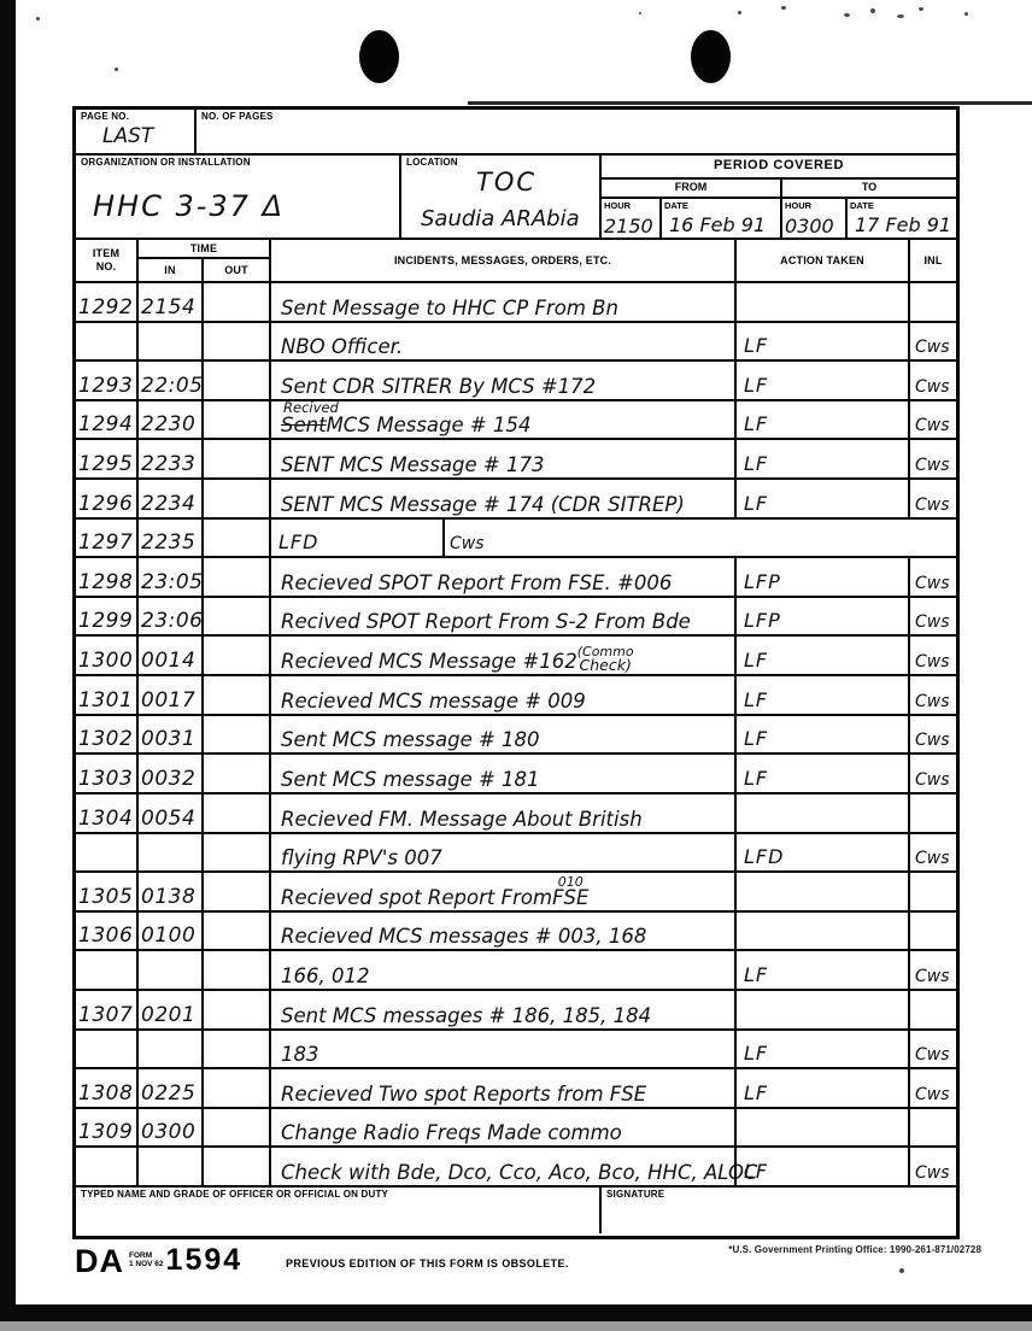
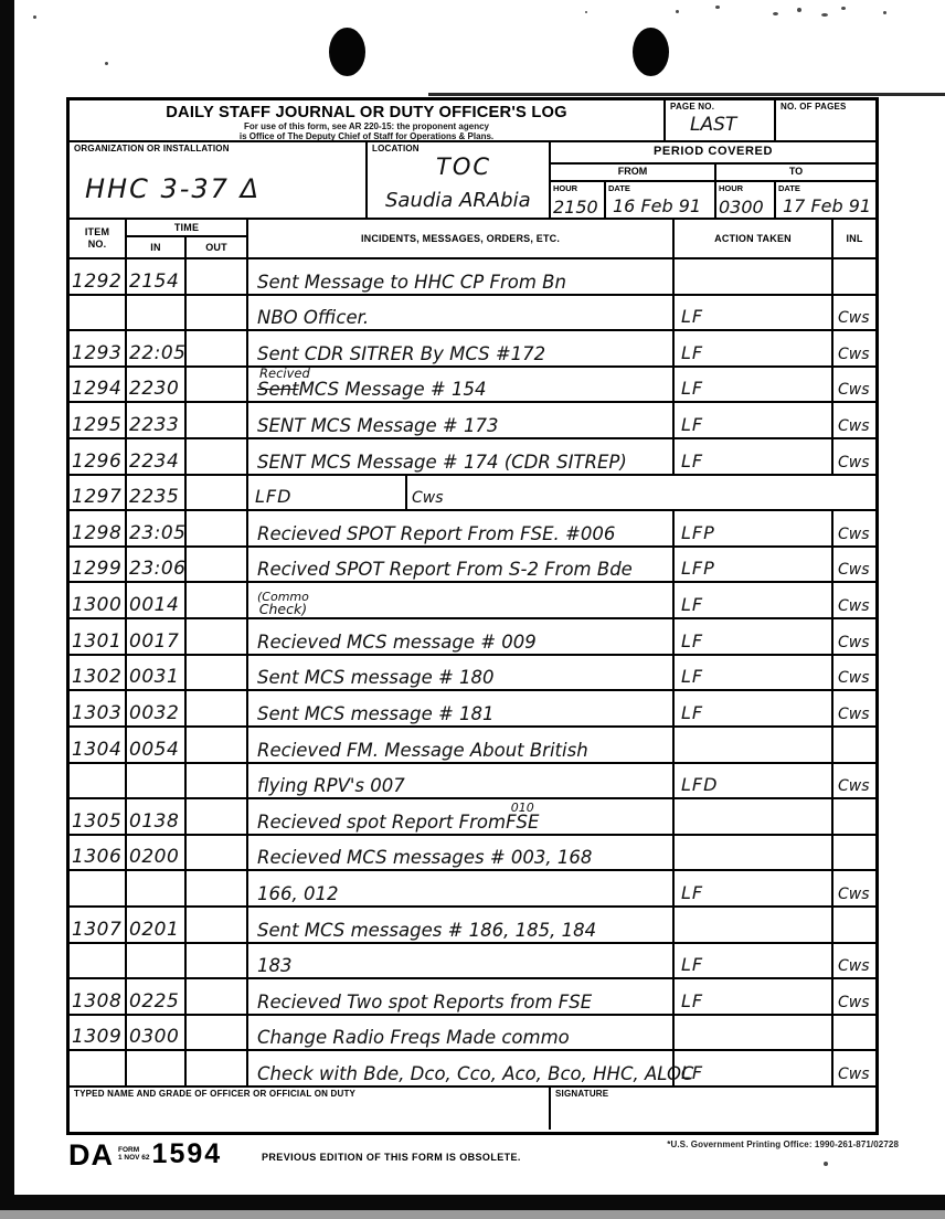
+ DAILY STAFF JOURNAL OR DUTY OFFICER'S LOG
+ For use of this form, see AR 220-15: the proponent agency
+ is Office of The Deputy Chief of Staff for Operations & Plans.
  PAGE NO.
  LAST
  NO. OF PAGES
  ORGANIZATION OR INSTALLATION
  HHC 3-37 Δ
  LOCATION
  TOC
  Saudia ARAbia
  PERIOD COVERED
  FROM
  HOUR
  2150
  DATE
  16 Feb 91
  TO
  HOUR
  0300
  DATE
  17 Feb 91
  ITEM
  NO.
  TIME
  IN
  OUT
  INCIDENTS, MESSAGES, ORDERS, ETC.
  ACTION TAKEN
  INL
  1292
  2154
  Sent Message to HHC CP From Bn
  NBO Officer.
  LF
  Cws
  1293
  22:05
  Sent CDR SITRER By MCS #172
  LF
  Cws
  1294
  2230
  Recived
  Sent
  MCS Message # 154
  LF
  Cws
  1295
  2233
  SENT MCS Message # 173
  LF
  Cws
  1296
  2234
  SENT MCS Message # 174 (CDR SITREP)
  LF
  Cws
  1297
  2235
  LFD
  Cws
  1298
  23:05
  Recieved SPOT Report From FSE. #006
  LFP
  Cws
  1299
  23:06
  Recived SPOT Report From S-2 From Bde
  LFP
  Cws
  1300
  0014
- Recieved MCS Message #162
  (Commo
  Check)
  LF
  Cws
  1301
  0017
  Recieved MCS message # 009
  LF
  Cws
  1302
  0031
  Sent MCS message # 180
  LF
  Cws
  1303
  0032
  Sent MCS message # 181
  LF
  Cws
  1304
  0054
  Recieved FM. Message About British
  flying RPV's 007
  LFD
  Cws
  1305
  0138
  Recieved spot Report From
  010
  FSE
  1306
- 0100
+ 0200
  Recieved MCS messages # 003, 168
  166, 012
  LF
  Cws
  1307
  0201
  Sent MCS messages # 186, 185, 184
  183
  LF
  Cws
  1308
  0225
  Recieved Two spot Reports from FSE
  LF
  Cws
  1309
  0300
  Change Radio Freqs Made commo
  Check with Bde, Dco, Cco, Aco, Bco, HHC, ALOC
  LF
  Cws
  TYPED NAME AND GRADE OF OFFICER OR OFFICIAL ON DUTY
  SIGNATURE
  DA
  1594
  PREVIOUS EDITION OF THIS FORM IS OBSOLETE.
  *U.S. Government Printing Office: 1990-261-871/02728
